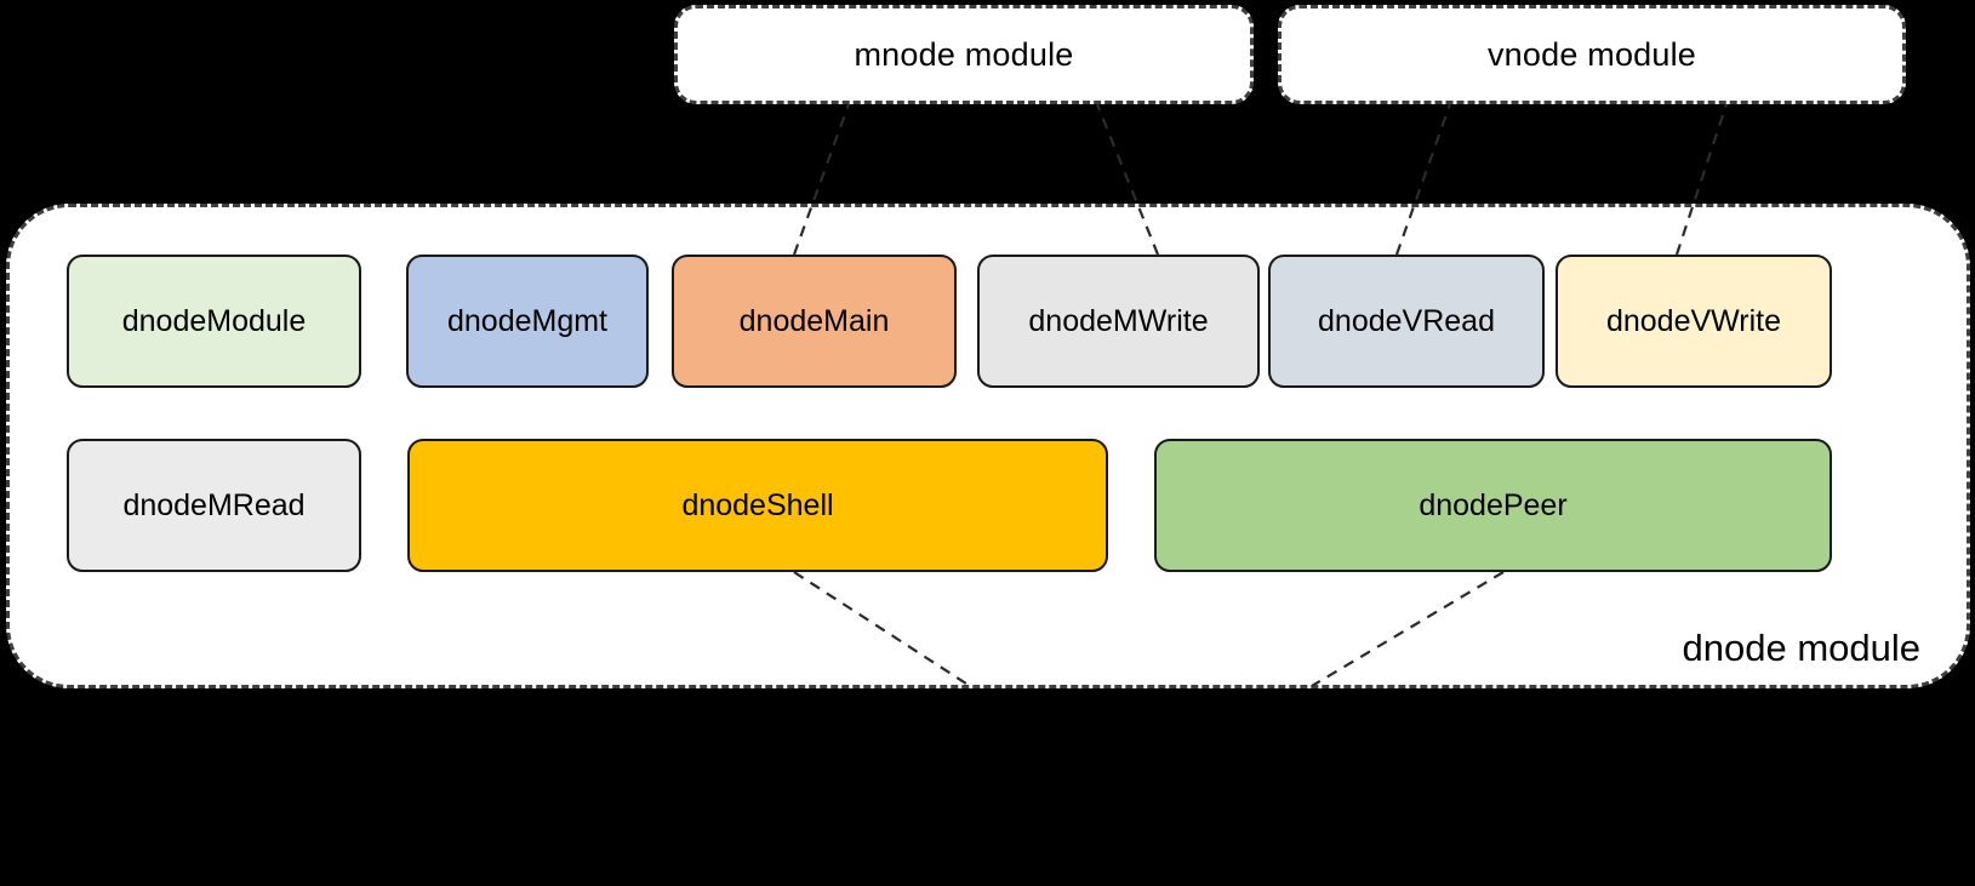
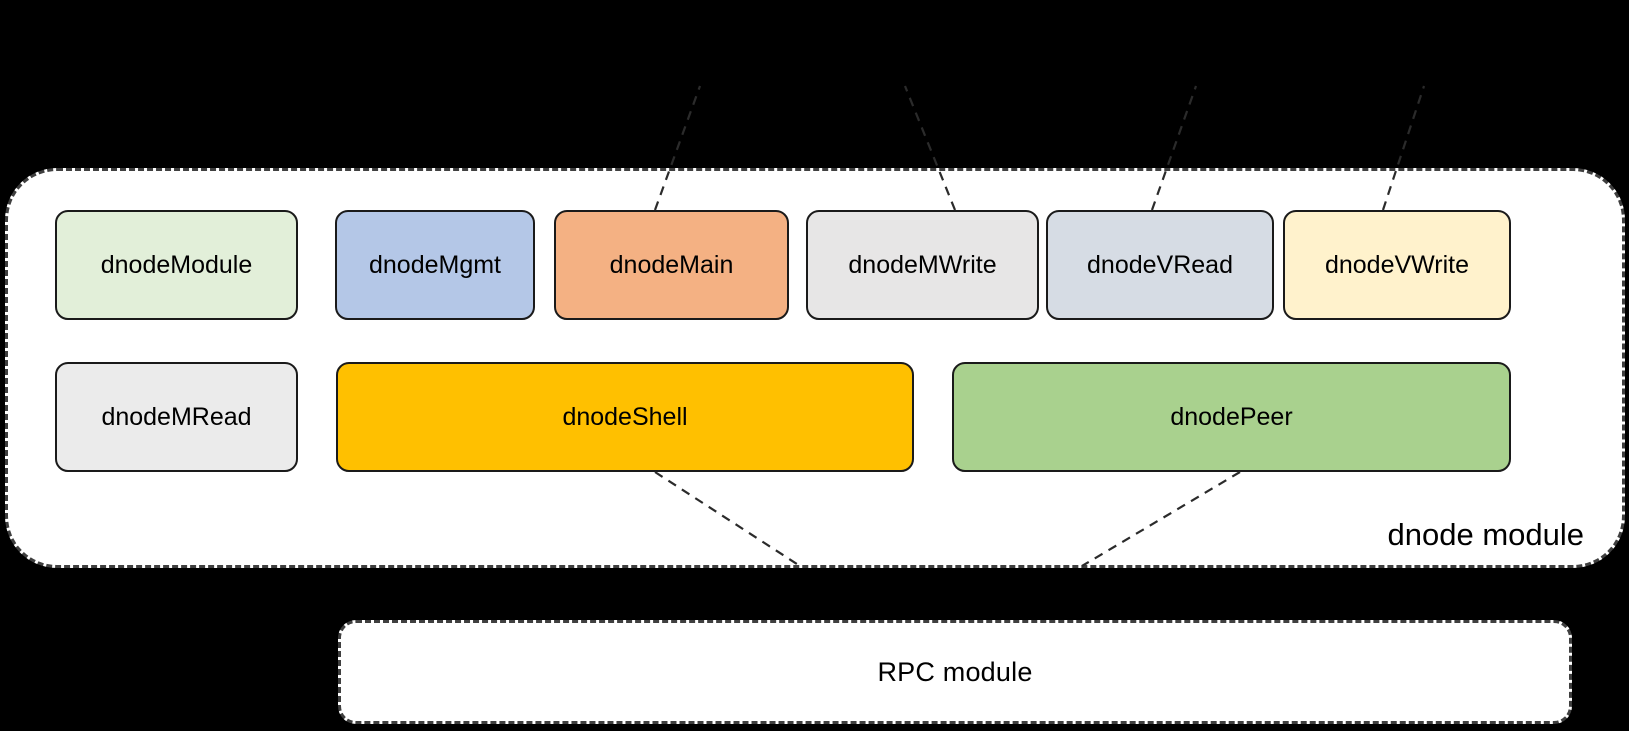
- mnode module
- vnode module
  dnode module
  dnodeModule
  dnodeMgmt
  dnodeMain
  dnodeMWrite
  dnodeVRead
  dnodeVWrite
  dnodeMRead
  dnodeShell
  dnodePeer
+ RPC module
